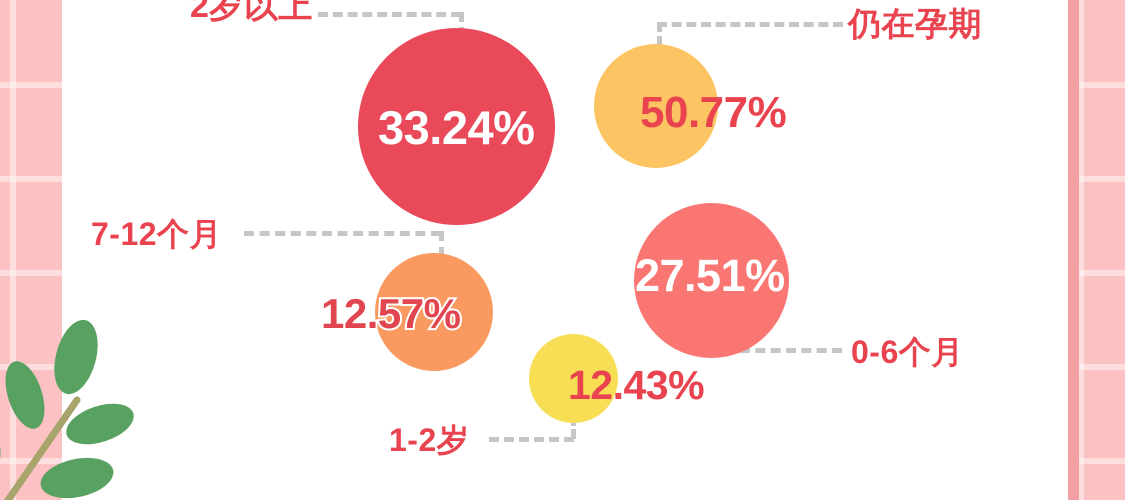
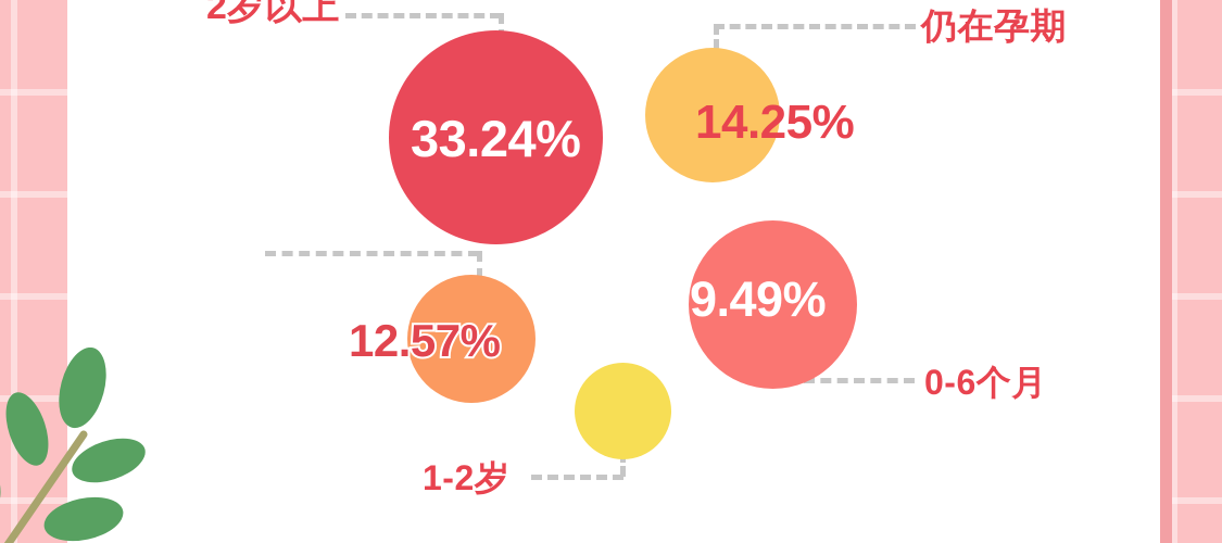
  33.24%
- 50.77%
+ 14.25%
  12.57%
- 27.51%
+ 9.49%
- 12.43%
  2岁以上
  仍在孕期
- 7-12个月
  0-6个月
  1-2岁
